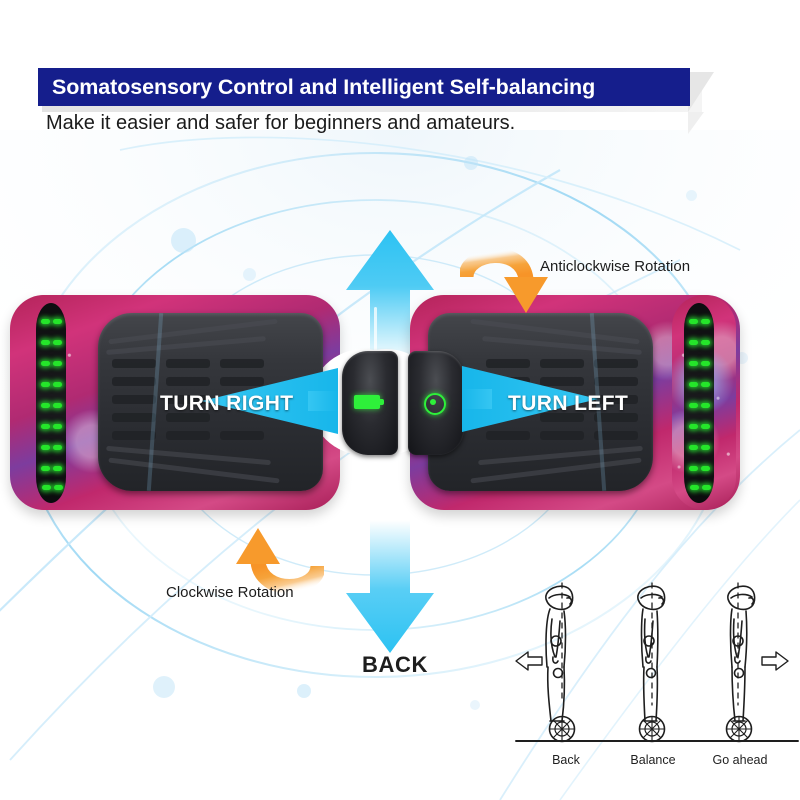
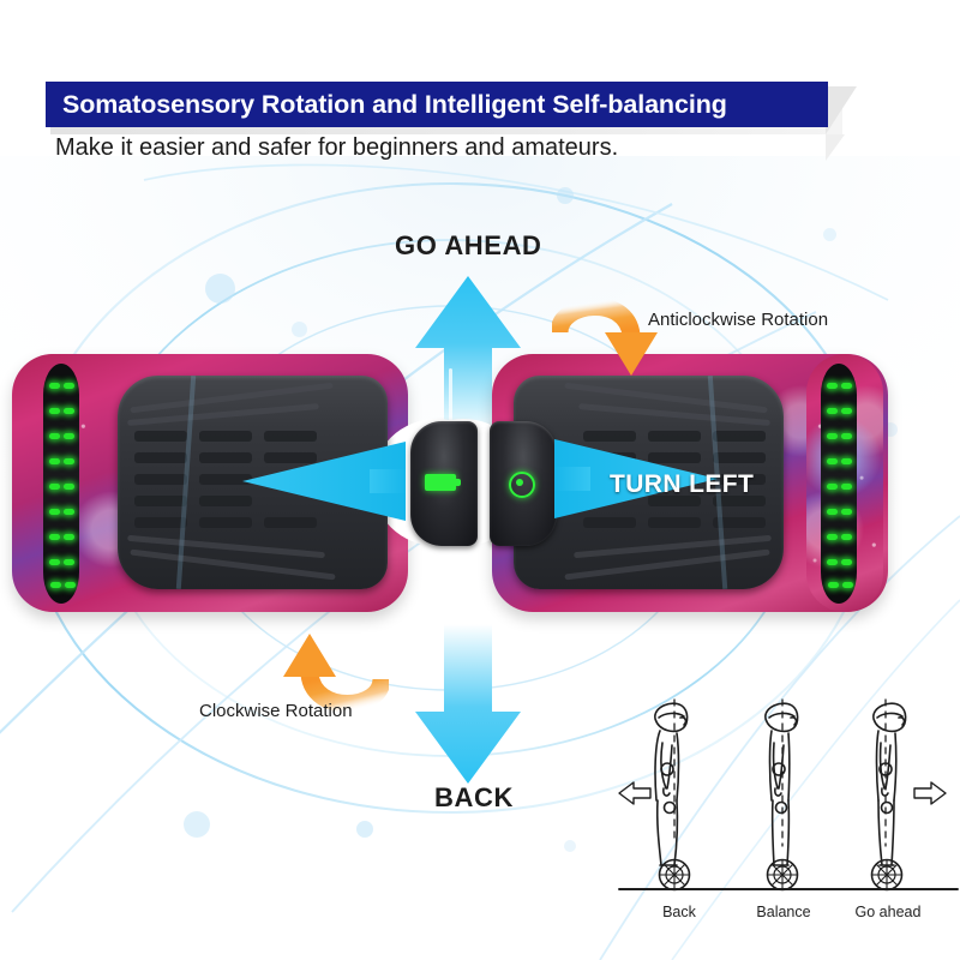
- Somatosensory Control and Intelligent Self-balancing
+ Somatosensory Rotation and Intelligent Self-balancing
  Make it easier and safer for beginners and amateurs.
+ GO AHEAD
  BACK
- TURN RIGHT
  TURN LEFT
  Anticlockwise Rotation
  Clockwise Rotation
  Back
  Balance
  Go ahead
